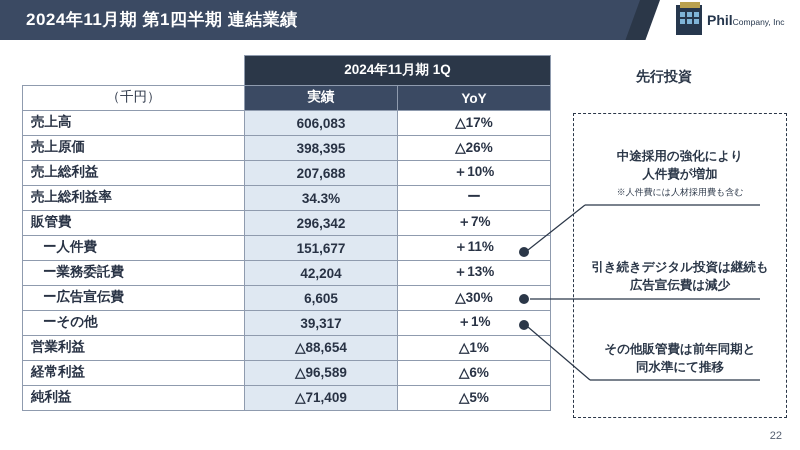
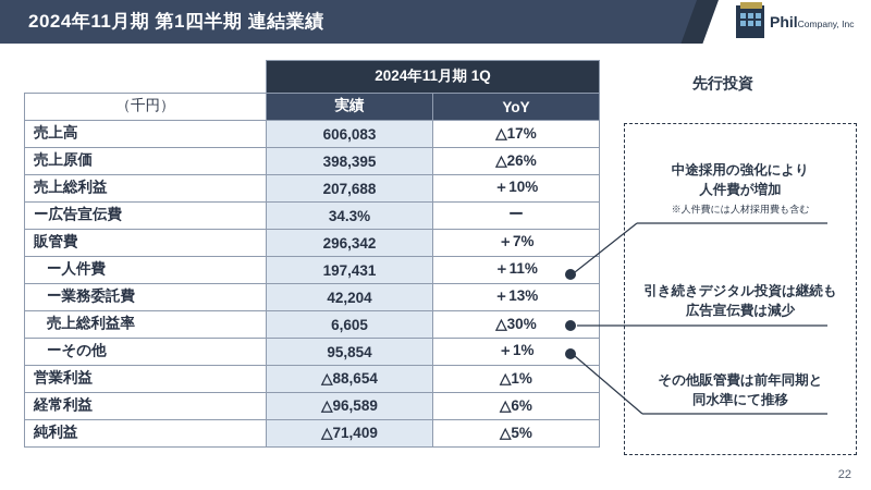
  2024年11月期 第1四半期 連結業績
  PhilCompany, Inc
  	2024年11月期 1Q
  （千円）	実績	YoY
  売上高	606,083	△17%
  売上原価	398,395	△26%
  売上総利益	207,688	＋10%
- 売上総利益率	34.3%	ー
+ ー広告宣伝費	34.3%	ー
  販管費	296,342	＋7%
- ー人件費	151,677	＋11%
+ ー人件費	197,431	＋11%
  ー業務委託費	42,204	＋13%
- ー広告宣伝費	6,605	△30%
+ 売上総利益率	6,605	△30%
- ーその他	39,317	＋1%
+ ーその他	95,854	＋1%
  営業利益	△88,654	△1%
  経常利益	△96,589	△6%
  純利益	△71,409	△5%
  先行投資
  中途採用の強化により
  人件費が増加
  ※人件費には人材採用費も含む
  引き続きデジタル投資は継続も
  広告宣伝費は減少
  その他販管費は前年同期と
  同水準にて推移
  22
